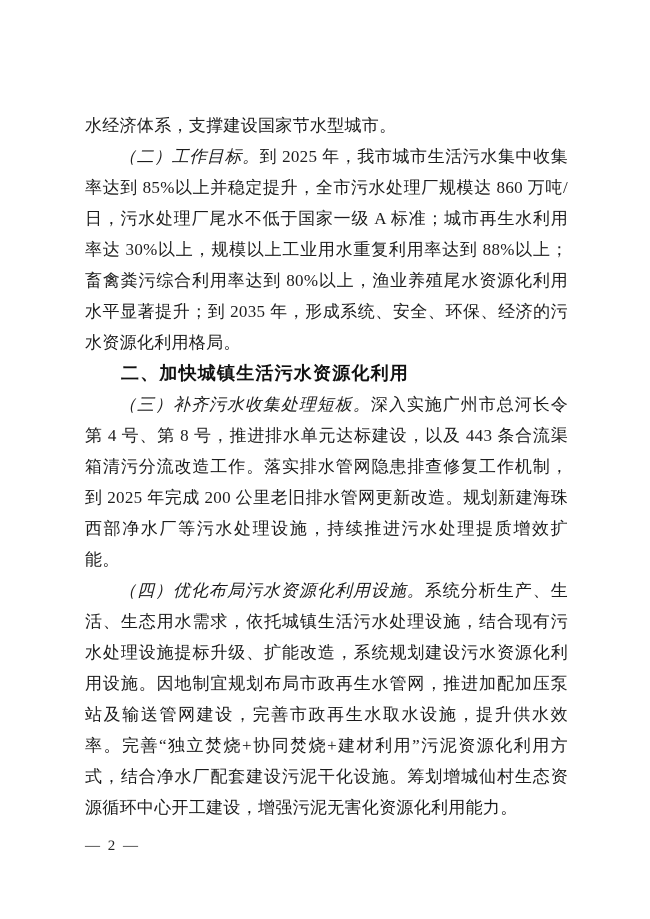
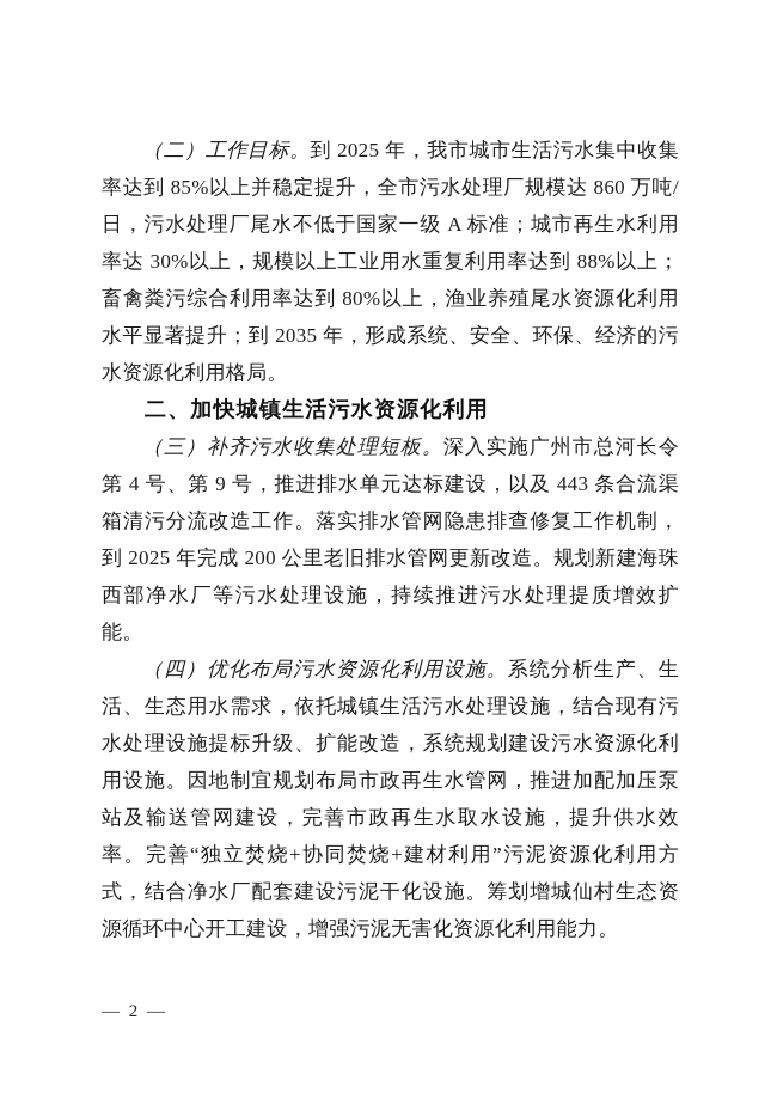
- 水经济体系，支撑建设国家节水型城市。
  （二）工作目标。到 2025 年，我市城市生活污水集中收集率达到 85%以上并稳定提升，全市污水处理厂规模达 860 万吨/日，污水处理厂尾水不低于国家一级 A 标准；城市再生水利用率达 30%以上，规模以上工业用水重复利用率达到 88%以上；畜禽粪污综合利用率达到 80%以上，渔业养殖尾水资源化利用水平显著提升；到 2035 年，形成系统、安全、环保、经济的污水资源化利用格局。
  二、加快城镇生活污水资源化利用
- （三）补齐污水收集处理短板。深入实施广州市总河长令第 4 号、第 8 号，推进排水单元达标建设，以及 443 条合流渠箱清污分流改造工作。落实排水管网隐患排查修复工作机制，到 2025 年完成 200 公里老旧排水管网更新改造。规划新建海珠西部净水厂等污水处理设施，持续推进污水处理提质增效扩能。
+ （三）补齐污水收集处理短板。深入实施广州市总河长令第 4 号、第 9 号，推进排水单元达标建设，以及 443 条合流渠箱清污分流改造工作。落实排水管网隐患排查修复工作机制，到 2025 年完成 200 公里老旧排水管网更新改造。规划新建海珠西部净水厂等污水处理设施，持续推进污水处理提质增效扩能。
  （四）优化布局污水资源化利用设施。系统分析生产、生活、生态用水需求，依托城镇生活污水处理设施，结合现有污水处理设施提标升级、扩能改造，系统规划建设污水资源化利用设施。因地制宜规划布局市政再生水管网，推进加配加压泵站及输送管网建设，完善市政再生水取水设施，提升供水效率。完善“独立焚烧+协同焚烧+建材利用”污泥资源化利用方式，结合净水厂配套建设污泥干化设施。筹划增城仙村生态资源循环中心开工建设，增强污泥无害化资源化利用能力。
  — 2 —
